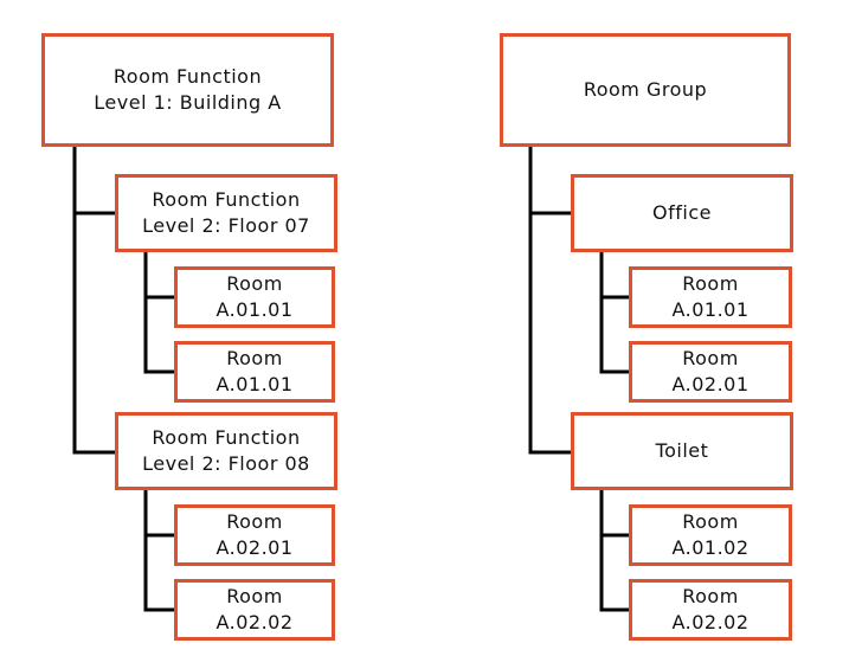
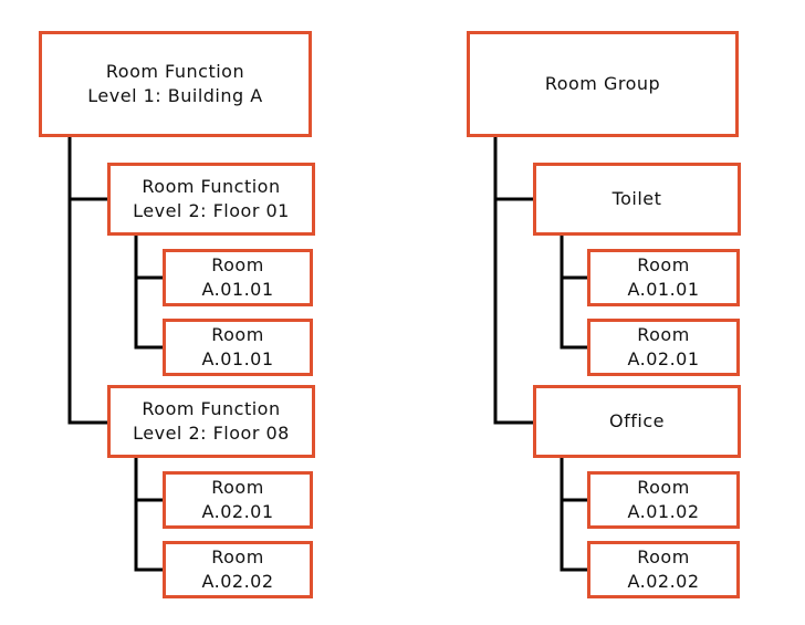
  Room Function
  Level 1: Building A
  Room Function
- Level 2: Floor 07
+ Level 2: Floor 01
  Room
  A.01.01
  Room
  A.01.01
  Room Function
  Level 2: Floor 08
  Room
  A.02.01
  Room
  A.02.02
  Room Group
- Office
+ Toilet
  Room
  A.01.01
  Room
  A.02.01
- Toilet
+ Office
  Room
  A.01.02
  Room
  A.02.02
